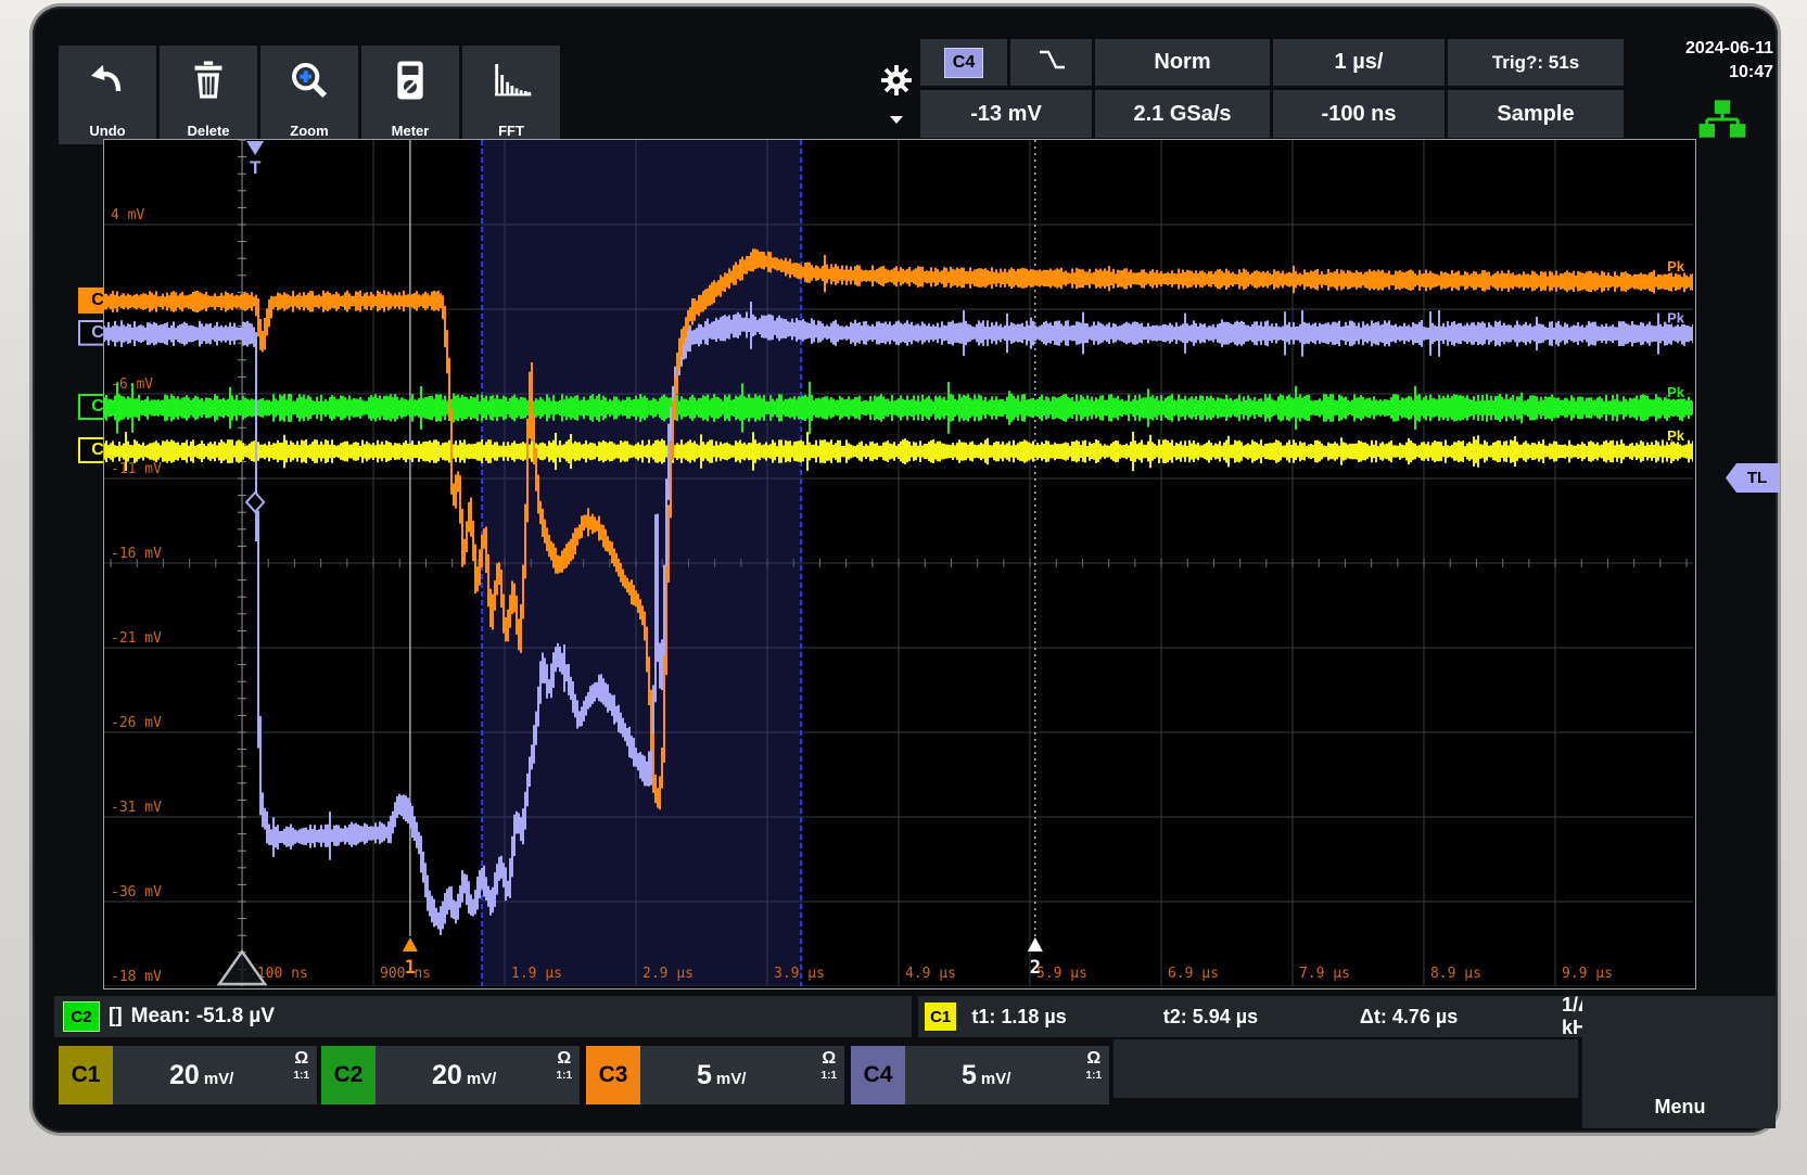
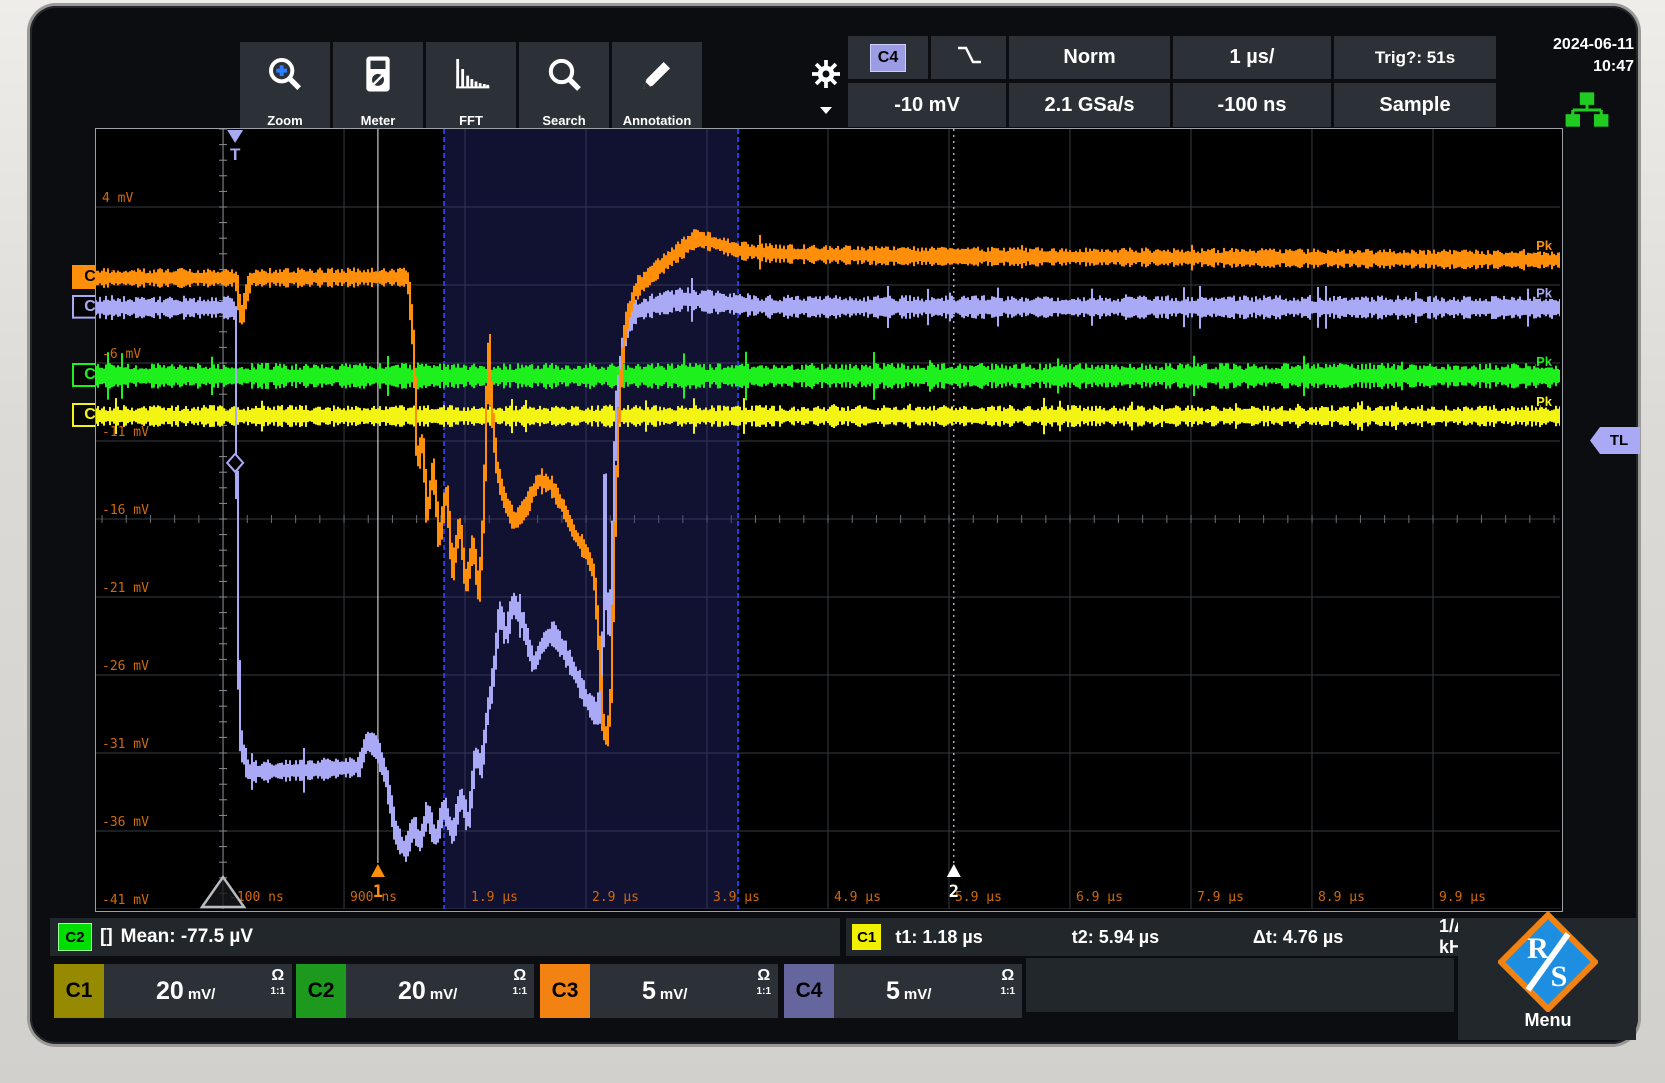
- Undo
- Delete
  Zoom
  Meter
  FFT
+ Search
+ Annotation
  C4
  Norm
  1 µs/
  Trig?: 51s
- -13 mV
+ -10 mV
  2.1 GSa/s
  -100 ns
  Sample
  2024-06-11
  10:47
  4 mV
  -6 mV
  -11 mV
  -16 mV
  -21 mV
  -26 mV
  -31 mV
  -36 mV
- -18 mV
+ -41 mV
  -100 ns
  900 ns
  1.9 µs
  2.9 µs
  3.9 µs
  4.9 µs
  5.9 µs
  6.9 µs
  7.9 µs
  8.9 µs
  9.9 µs
  Pk
  Pk
  Pk
  Pk
  T
  1
  2
  TL
  C2
  []
- Mean: -51.8 µV
+ Mean: -77.5 µV
  C1
  t1: 1.18 µs
  t2: 5.94 µs
  Δt: 4.76 µs
  C1
  20
  mV/
  Ω
  1:1
  C2
  20
  mV/
  Ω
  1:1
  C3
  5
  mV/
  Ω
  1:1
  C4
  5
  mV/
  Ω
  1:1
+ R
+ S
  Menu
